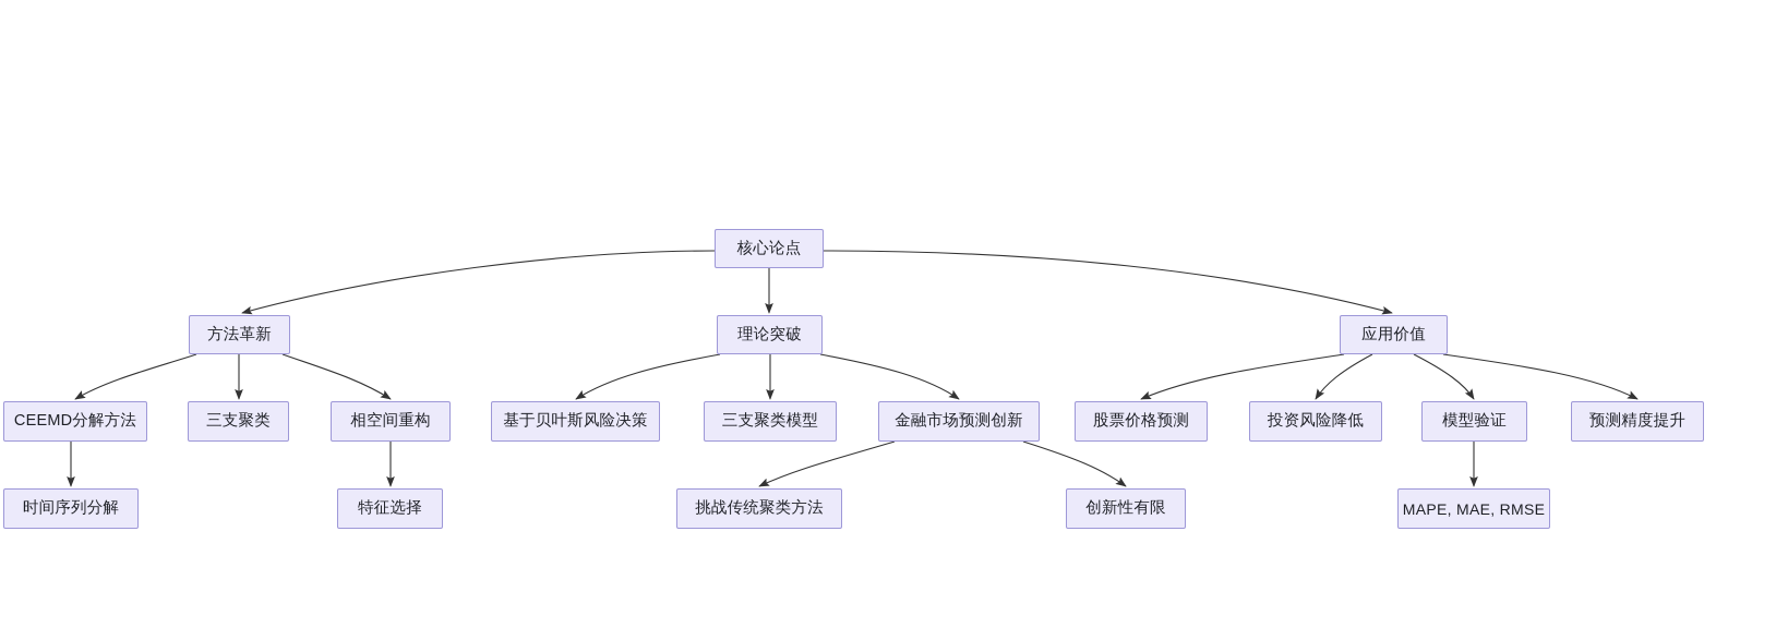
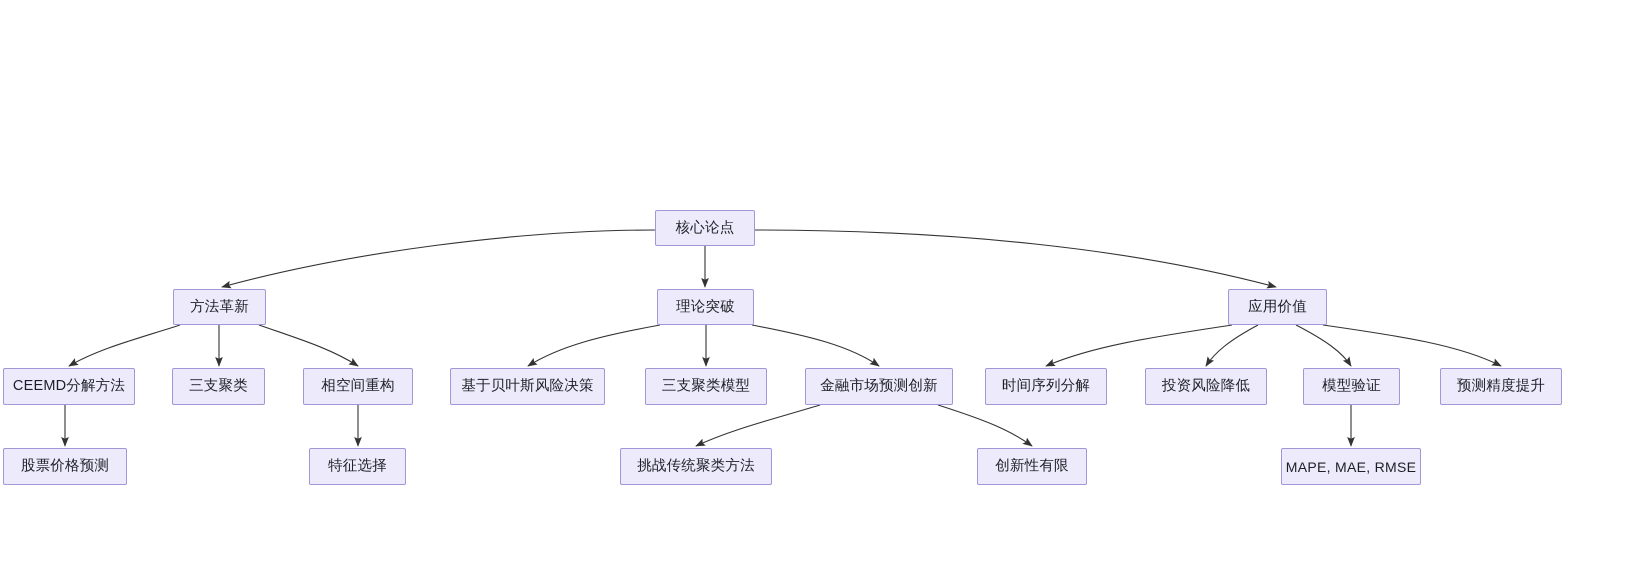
  核心论点
  方法革新
  理论突破
  应用价值
  CEEMD分解方法
  三支聚类
  相空间重构
  基于贝叶斯风险决策
  三支聚类模型
  金融市场预测创新
- 股票价格预测
+ 时间序列分解
  投资风险降低
  模型验证
  预测精度提升
- 时间序列分解
+ 股票价格预测
  特征选择
  挑战传统聚类方法
  创新性有限
  MAPE, MAE, RMSE
